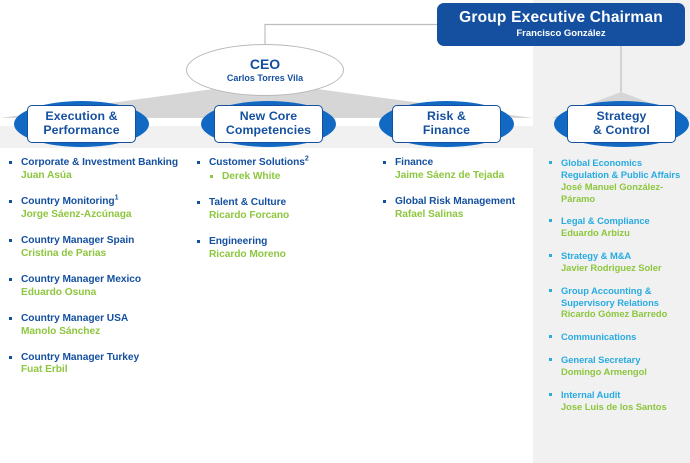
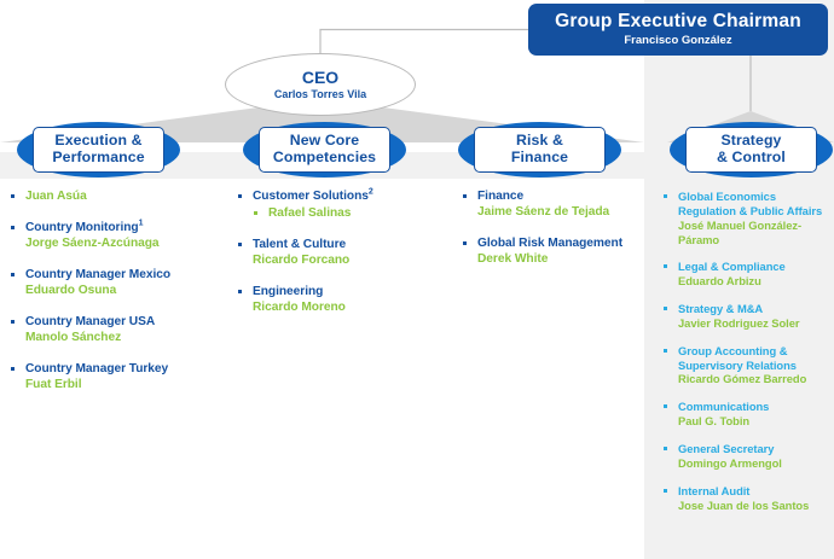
  Group Executive Chairman
  Francisco González
  CEO
  Carlos Torres Vila
  Execution &
  Performance
  New Core
  Competencies
  Risk &
  Finance
  Strategy
  & Control
- Corporate & Investment Banking
  Juan Asúa
  Country Monitoring
  Jorge Sáenz-Azcúnaga
- Country Manager Spain
- Cristina de Parias
  Country Manager Mexico
  Eduardo Osuna
  Country Manager USA
  Manolo Sánchez
  Country Manager Turkey
  Fuat Erbil
  Customer Solutions
- Derek White
+ Rafael Salinas
  Talent & Culture
  Ricardo Forcano
  Engineering
  Ricardo Moreno
  Finance
  Jaime Sáenz de Tejada
  Global Risk Management
- Rafael Salinas
+ Derek White
  Global Economics Regulation & Public Affairs
  José Manuel González-Páramo
  Legal & Compliance
  Eduardo Arbizu
  Strategy & M&A
  Javier Rodriguez Soler
  Group Accounting & Supervisory Relations
  Ricardo Gómez Barredo
  Communications
+ Paul G. Tobin
  General Secretary
  Domingo Armengol
  Internal Audit
- Jose Luis de los Santos
+ Jose Juan de los Santos
